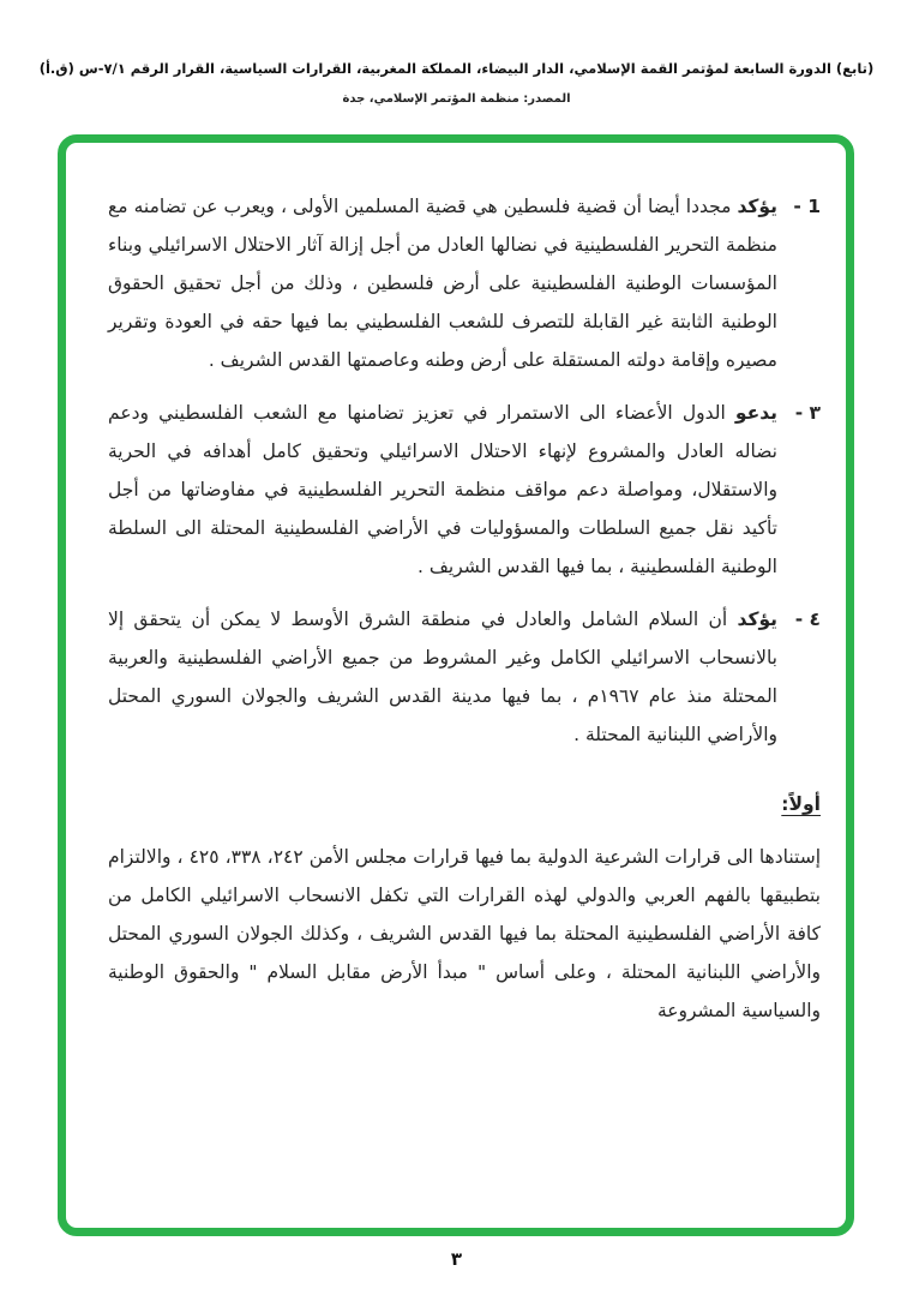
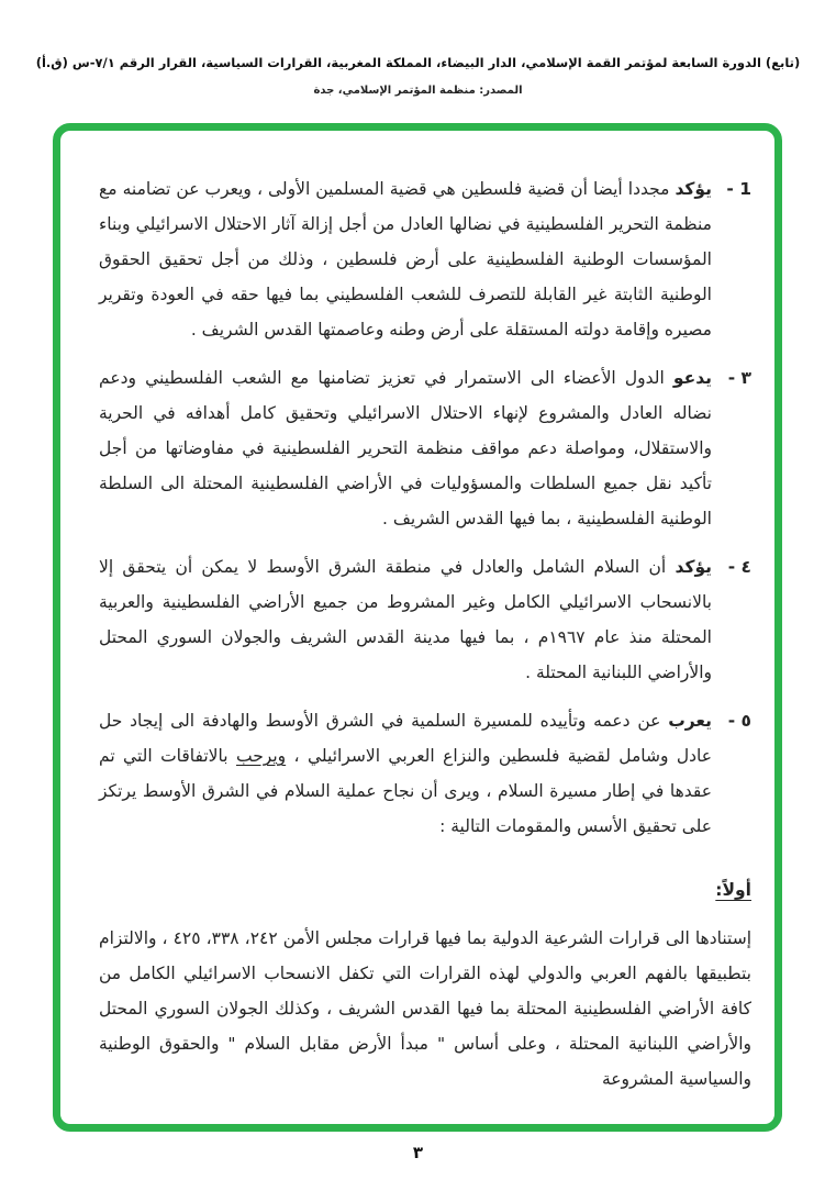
  (تابع) الدورة السابعة لمؤتمر القمة الإسلامي، الدار البيضاء، المملكة المغربية، القرارات السياسية، القرار الرقم ٧/١-س (ق.أ)
  المصدر: منظمة المؤتمر الإسلامي، جدة
  1 -
  يؤكد مجددا أيضا أن قضية فلسطين هي قضية المسلمين الأولى ، ويعرب عن تضامنه مع منظمة التحرير الفلسطينية في نضالها العادل من أجل إزالة آثار الاحتلال الاسرائيلي وبناء المؤسسات الوطنية الفلسطينية على أرض فلسطين ، وذلك من أجل تحقيق الحقوق الوطنية الثابتة غير القابلة للتصرف للشعب الفلسطيني بما فيها حقه في العودة وتقرير مصيره وإقامة دولته المستقلة على أرض وطنه وعاصمتها القدس الشريف .
  ٣ -
  يدعو الدول الأعضاء الى الاستمرار في تعزيز تضامنها مع الشعب الفلسطيني ودعم نضاله العادل والمشروع لإنهاء الاحتلال الاسرائيلي وتحقيق كامل أهدافه في الحرية والاستقلال، ومواصلة دعم مواقف منظمة التحرير الفلسطينية في مفاوضاتها من أجل تأكيد نقل جميع السلطات والمسؤوليات في الأراضي الفلسطينية المحتلة الى السلطة الوطنية الفلسطينية ، بما فيها القدس الشريف .
  ٤ -
  يؤكد أن السلام الشامل والعادل في منطقة الشرق الأوسط لا يمكن أن يتحقق إلا بالانسحاب الاسرائيلي الكامل وغير المشروط من جميع الأراضي الفلسطينية والعربية المحتلة منذ عام ١٩٦٧م ، بما فيها مدينة القدس الشريف والجولان السوري المحتل والأراضي اللبنانية المحتلة .
+ ٥ -
+ يعرب عن دعمه وتأييده للمسيرة السلمية في الشرق الأوسط والهادفة الى إيجاد حل عادل وشامل لقضية فلسطين والنزاع العربي الاسرائيلي ، ويرحب بالاتفاقات التي تم عقدها في إطار مسيرة السلام ، ويرى أن نجاح عملية السلام في الشرق الأوسط يرتكز على تحقيق الأسس والمقومات التالية :
  أولاً:
  إستنادها الى قرارات الشرعية الدولية بما فيها قرارات مجلس الأمن ٢٤٢، ٣٣٨، ٤٢٥ ، والالتزام بتطبيقها بالفهم العربي والدولي لهذه القرارات التي تكفل الانسحاب الاسرائيلي الكامل من كافة الأراضي الفلسطينية المحتلة بما فيها القدس الشريف ، وكذلك الجولان السوري المحتل والأراضي اللبنانية المحتلة ، وعلى أساس " مبدأ الأرض مقابل السلام " والحقوق الوطنية والسياسية المشروعة
  ٣
